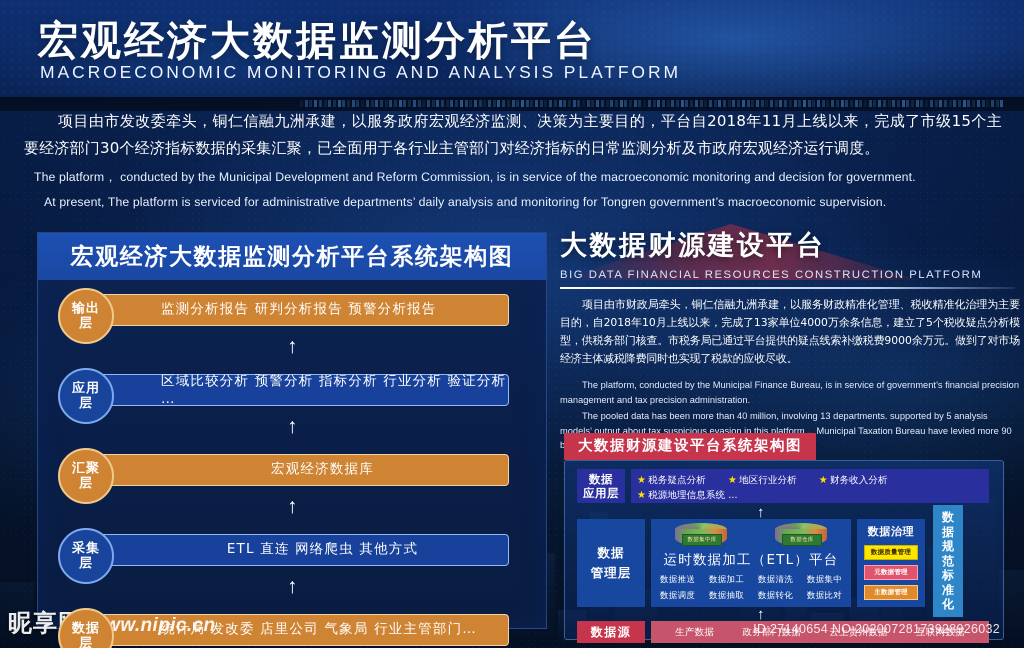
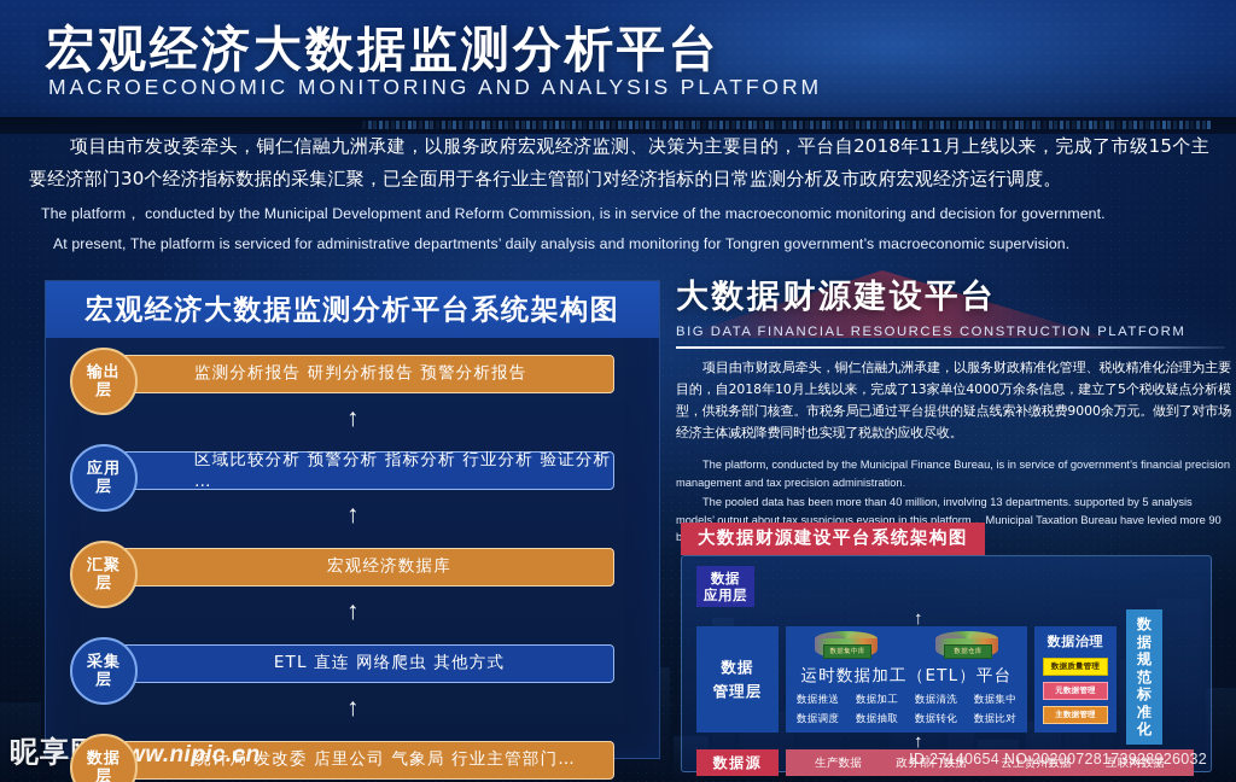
  宏观经济大数据监测分析平台
  MACROECONOMIC MONITORING AND ANALYSIS PLATFORM
  项目由市发改委牵头，铜仁信融九洲承建，以服务政府宏观经济监测、决策为主要目的，平台自2018年11月上线以来，完成了市级15个主要经济部门30个经济指标数据的采集汇聚，已全面用于各行业主管部门对经济指标的日常监测分析及市政府宏观经济运行调度。
  The platform， conducted by the Municipal Development and Reform Commission, is in service of the macroeconomic monitoring and decision for government.
  At present, The platform is serviced for administrative departments’ daily analysis and monitoring for Tongren government’s macroeconomic supervision.
  宏观经济大数据监测分析平台系统架构图
  输出
  层
  监测分析报告 研判分析报告 预警分析报告
  ↑
  应用
  层
  区域比较分析 预警分析 指标分析 行业分析 验证分析 …
  ↑
  汇聚
  层
  宏观经济数据库
  ↑
  采集
  层
  ETL 直连 网络爬虫 其他方式
  ↑
  数据
  层
  统计局 发改委 店里公司 气象局 行业主管部门…
  大数据财源建设平台
  BIG DATA FINANCIAL RESOURCES CONSTRUCTION PLATFORM
  项目由市财政局牵头，铜仁信融九洲承建，以服务财政精准化管理、税收精准化治理为主要目的，自2018年10月上线以来，完成了13家单位4000万余条信息，建立了5个税收疑点分析模型，供税务部门核查。市税务局已通过平台提供的疑点线索补缴税费9000余万元。做到了对市场经济主体减税降费同时也实现了税款的应收尽收。
  The platform, conducted by the Municipal Finance Bureau, is in service of government’s financial precision management and tax precision administration.
  The pooled data has been more than 40 million, involving 13 departments. supported by 5 analysis models’ output about tax suspicious evasion in this platform， Municipal Taxation Bureau have levied more 90 b
  大数据财源建设平台系统架构图
  数据
  应用层
- ★ 税务疑点分析
- ★ 地区行业分析
- ★ 财务收入分析
- ★ 税源地理信息系统 …
  ↑
  数据
  管理层
  运时数据加工（ETL）平台
  数据推送
  数据加工
  数据清洗
  数据集中
  数据调度
  数据抽取
  数据转化
  数据比对
  数据治理
  数据质量管理
  元数据管理
  主数据管理
  数
  据
  规
  范
  标
  准
  化
  ↑
  数据源
  生产数据
  政务部门数据
  云上贵州数据
  互联网数据
  ww.nipic.cn
  ID:27140654 NO:20200728173928926032
